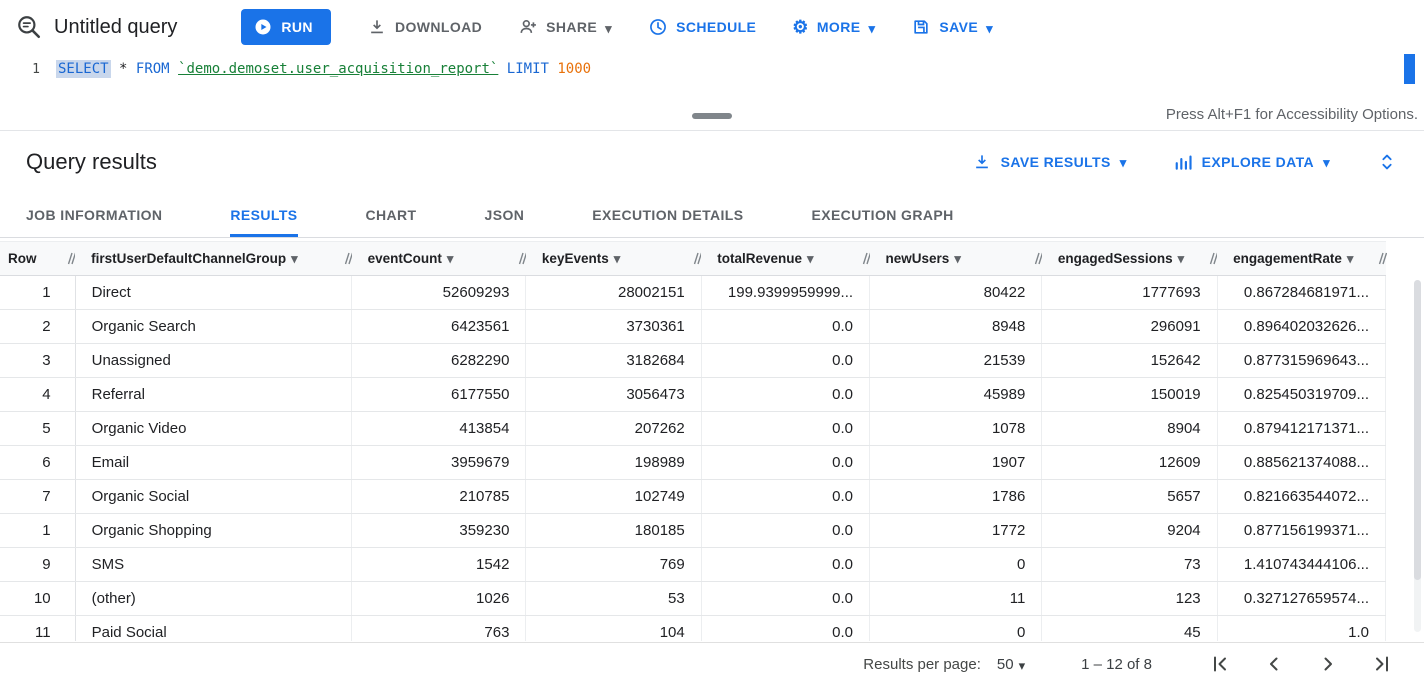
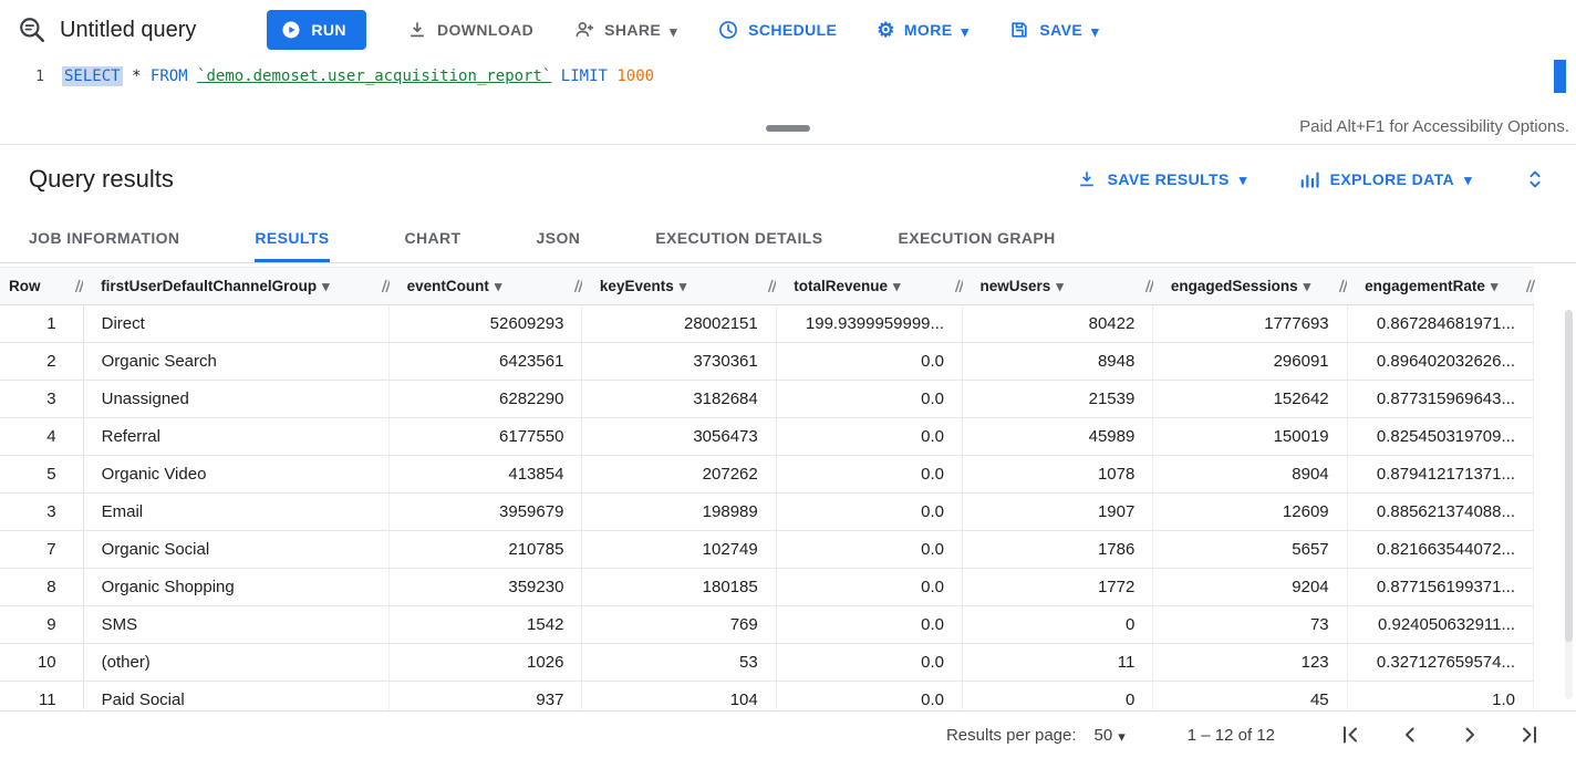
  Untitled query
  RUN
  DOWNLOAD
  SHARE
  ▾
  SCHEDULE
  ⚙
  MORE
  ▾
  SAVE
  ▾
  1
  SELECT * FROM `demo.demoset.user_acquisition_report` LIMIT 1000
- Press Alt+F1 for Accessibility Options.
+ Paid Alt+F1 for Accessibility Options.
  Query results
  SAVE RESULTS
  ▾
  EXPLORE DATA
  ▾
  JOB INFORMATION
  RESULTS
  CHART
  JSON
  EXECUTION DETAILS
  EXECUTION GRAPH
  Row	firstUserDefaultChannelGroup ▾	eventCount ▾	keyEvents ▾	totalRevenue ▾	newUsers ▾	engagedSessions ▾	engagementRate ▾
  1	Direct	52609293	28002151	199.9399959999...	80422	1777693	0.867284681971...
  2	Organic Search	6423561	3730361	0.0	8948	296091	0.896402032626...
  3	Unassigned	6282290	3182684	0.0	21539	152642	0.877315969643...
  4	Referral	6177550	3056473	0.0	45989	150019	0.825450319709...
  5	Organic Video	413854	207262	0.0	1078	8904	0.879412171371...
- 6	Email	3959679	198989	0.0	1907	12609	0.885621374088...
+ 3	Email	3959679	198989	0.0	1907	12609	0.885621374088...
  7	Organic Social	210785	102749	0.0	1786	5657	0.821663544072...
- 1	Organic Shopping	359230	180185	0.0	1772	9204	0.877156199371...
+ 8	Organic Shopping	359230	180185	0.0	1772	9204	0.877156199371...
- 9	SMS	1542	769	0.0	0	73	1.410743444106...
+ 9	SMS	1542	769	0.0	0	73	0.924050632911...
  10	(other)	1026	53	0.0	11	123	0.327127659574...
- 11	Paid Social	763	104	0.0	0	45	1.0
+ 11	Paid Social	937	104	0.0	0	45	1.0
  Results per page:
  50
  ▾
- 1 – 12 of 8
+ 1 – 12 of 12
